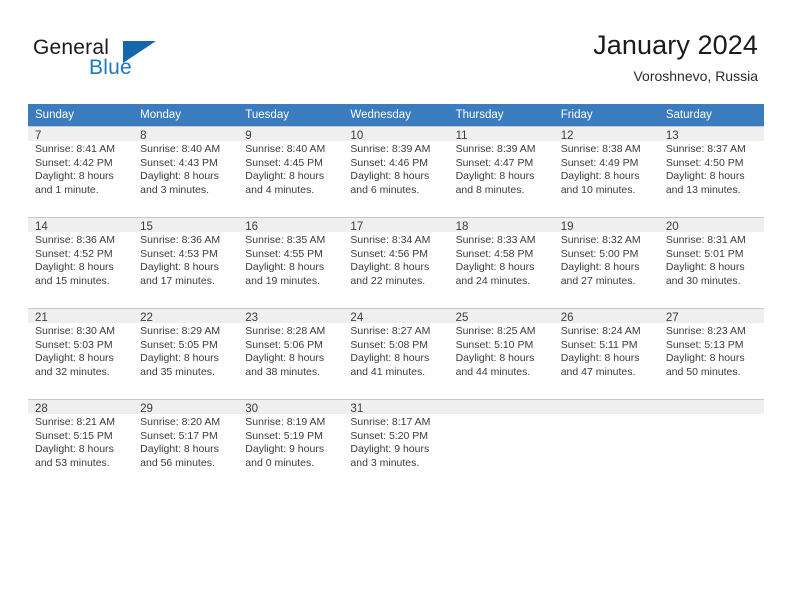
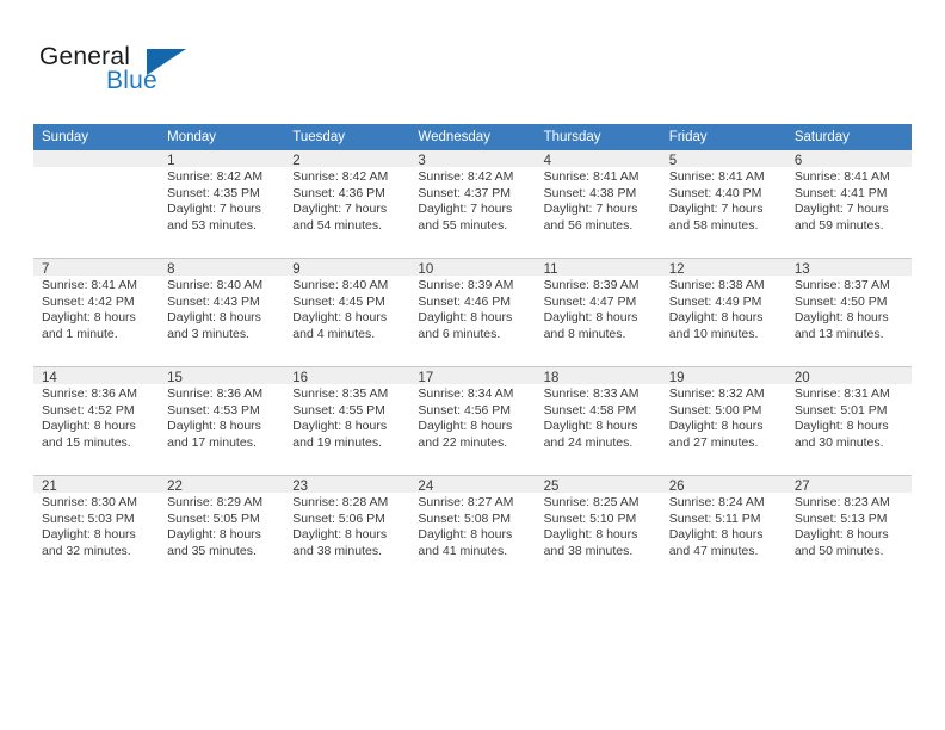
  General
  Blue
- January 2024
- Voroshnevo, Russia
  Sunday	Monday	Tuesday	Wednesday	Thursday	Friday	Saturday
+ 	1 Sunrise: 8:42 AM Sunset: 4:35 PM Daylight: 7 hours and 53 minutes.	2 Sunrise: 8:42 AM Sunset: 4:36 PM Daylight: 7 hours and 54 minutes.	3 Sunrise: 8:42 AM Sunset: 4:37 PM Daylight: 7 hours and 55 minutes.	4 Sunrise: 8:41 AM Sunset: 4:38 PM Daylight: 7 hours and 56 minutes.	5 Sunrise: 8:41 AM Sunset: 4:40 PM Daylight: 7 hours and 58 minutes.	6 Sunrise: 8:41 AM Sunset: 4:41 PM Daylight: 7 hours and 59 minutes.
  7 Sunrise: 8:41 AM Sunset: 4:42 PM Daylight: 8 hours and 1 minute.	8 Sunrise: 8:40 AM Sunset: 4:43 PM Daylight: 8 hours and 3 minutes.	9 Sunrise: 8:40 AM Sunset: 4:45 PM Daylight: 8 hours and 4 minutes.	10 Sunrise: 8:39 AM Sunset: 4:46 PM Daylight: 8 hours and 6 minutes.	11 Sunrise: 8:39 AM Sunset: 4:47 PM Daylight: 8 hours and 8 minutes.	12 Sunrise: 8:38 AM Sunset: 4:49 PM Daylight: 8 hours and 10 minutes.	13 Sunrise: 8:37 AM Sunset: 4:50 PM Daylight: 8 hours and 13 minutes.
  14 Sunrise: 8:36 AM Sunset: 4:52 PM Daylight: 8 hours and 15 minutes.	15 Sunrise: 8:36 AM Sunset: 4:53 PM Daylight: 8 hours and 17 minutes.	16 Sunrise: 8:35 AM Sunset: 4:55 PM Daylight: 8 hours and 19 minutes.	17 Sunrise: 8:34 AM Sunset: 4:56 PM Daylight: 8 hours and 22 minutes.	18 Sunrise: 8:33 AM Sunset: 4:58 PM Daylight: 8 hours and 24 minutes.	19 Sunrise: 8:32 AM Sunset: 5:00 PM Daylight: 8 hours and 27 minutes.	20 Sunrise: 8:31 AM Sunset: 5:01 PM Daylight: 8 hours and 30 minutes.
- 21 Sunrise: 8:30 AM Sunset: 5:03 PM Daylight: 8 hours and 32 minutes.	22 Sunrise: 8:29 AM Sunset: 5:05 PM Daylight: 8 hours and 35 minutes.	23 Sunrise: 8:28 AM Sunset: 5:06 PM Daylight: 8 hours and 38 minutes.	24 Sunrise: 8:27 AM Sunset: 5:08 PM Daylight: 8 hours and 41 minutes.	25 Sunrise: 8:25 AM Sunset: 5:10 PM Daylight: 8 hours and 44 minutes.	26 Sunrise: 8:24 AM Sunset: 5:11 PM Daylight: 8 hours and 47 minutes.	27 Sunrise: 8:23 AM Sunset: 5:13 PM Daylight: 8 hours and 50 minutes.
+ 21 Sunrise: 8:30 AM Sunset: 5:03 PM Daylight: 8 hours and 32 minutes.	22 Sunrise: 8:29 AM Sunset: 5:05 PM Daylight: 8 hours and 35 minutes.	23 Sunrise: 8:28 AM Sunset: 5:06 PM Daylight: 8 hours and 38 minutes.	24 Sunrise: 8:27 AM Sunset: 5:08 PM Daylight: 8 hours and 41 minutes.	25 Sunrise: 8:25 AM Sunset: 5:10 PM Daylight: 8 hours and 38 minutes.	26 Sunrise: 8:24 AM Sunset: 5:11 PM Daylight: 8 hours and 47 minutes.	27 Sunrise: 8:23 AM Sunset: 5:13 PM Daylight: 8 hours and 50 minutes.
- 28 Sunrise: 8:21 AM Sunset: 5:15 PM Daylight: 8 hours and 53 minutes.	29 Sunrise: 8:20 AM Sunset: 5:17 PM Daylight: 8 hours and 56 minutes.	30 Sunrise: 8:19 AM Sunset: 5:19 PM Daylight: 9 hours and 0 minutes.	31 Sunrise: 8:17 AM Sunset: 5:20 PM Daylight: 9 hours and 3 minutes.
